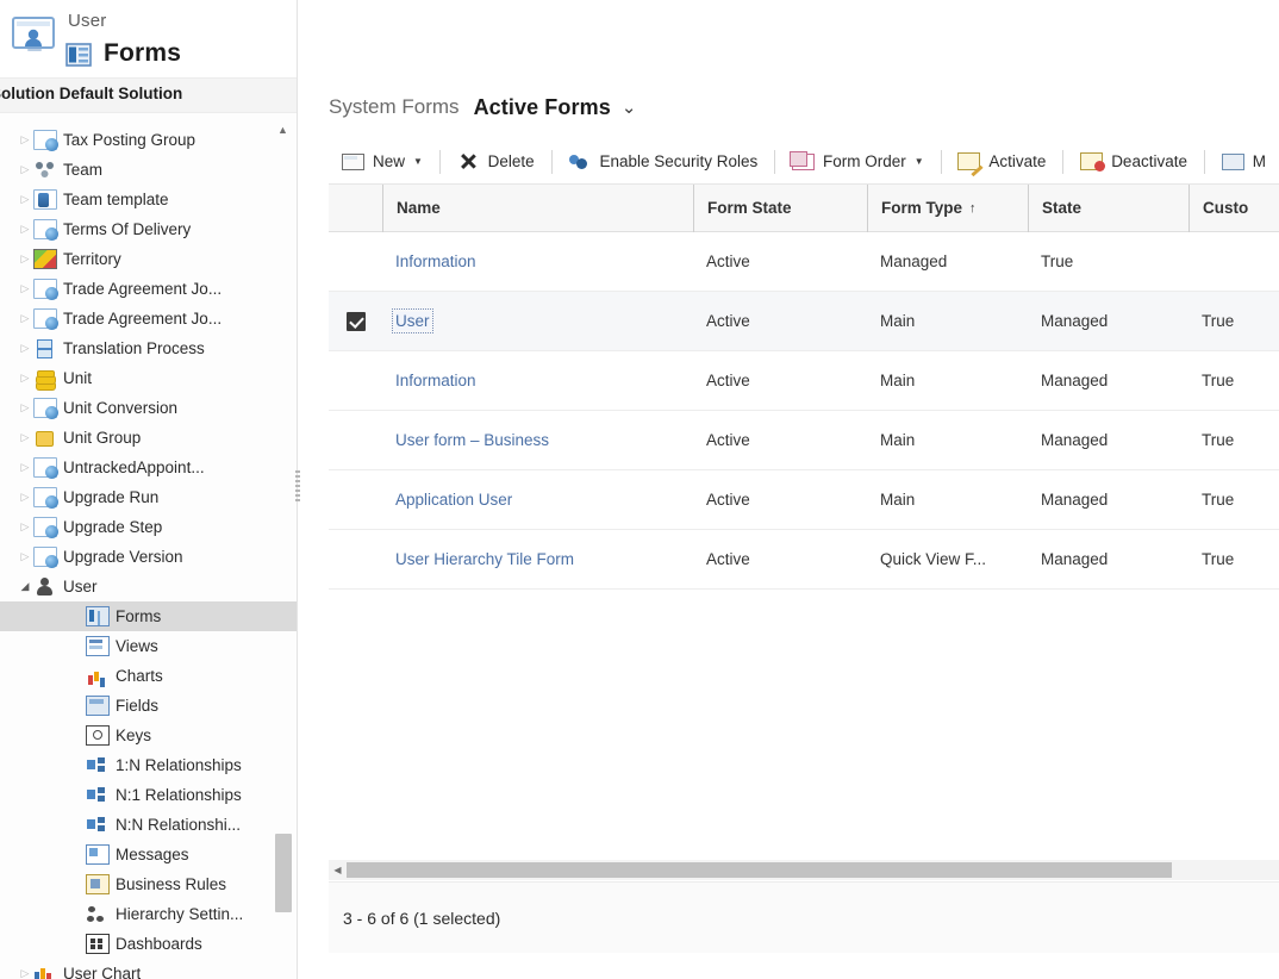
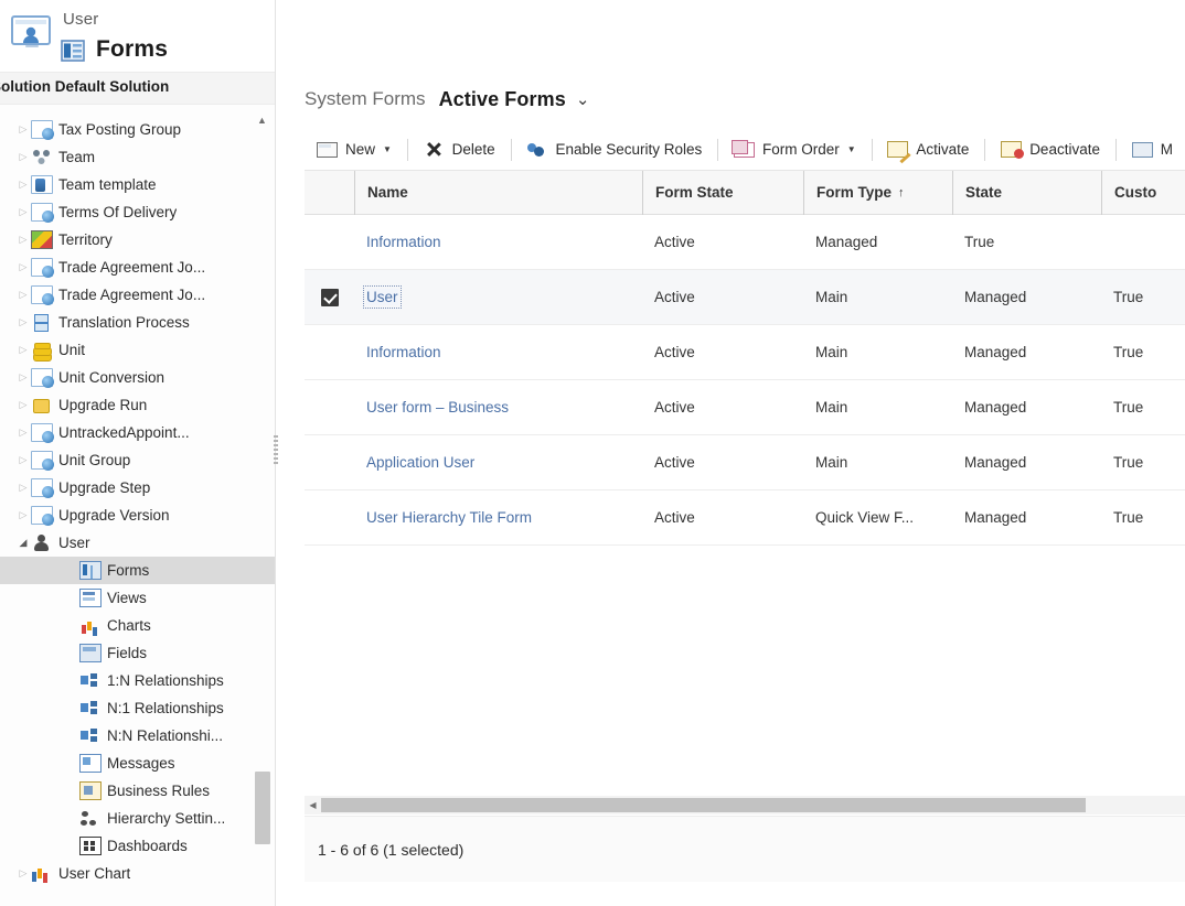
  User
  Forms
  olution Default Solution
  ▷
  Tax Posting Group
  ▷
  Team
  ▷
  Team template
  ▷
  Terms Of Delivery
  ▷
  Territory
  ▷
  Trade Agreement Jo...
  ▷
  Trade Agreement Jo...
  ▷
  Translation Process
  ▷
  Unit
  ▷
  Unit Conversion
  ▷
- Unit Group
+ Upgrade Run
  ▷
  UntrackedAppoint...
  ▷
- Upgrade Run
+ Unit Group
  ▷
  Upgrade Step
  ▷
  Upgrade Version
  ◢
  User
  Forms
  Views
  Charts
  Fields
- Keys
  1:N Relationships
  N:1 Relationships
  N:N Relationshi...
  Messages
  Business Rules
  Hierarchy Settin...
  Dashboards
  ▷
  User Chart
  ▲
  System Forms
  Active Forms
  ⌄
  New
  ▼
  Delete
  Enable Security Roles
  Form Order
  ▼
  Activate
  Deactivate
  M
  Name
  Form State
  Form Type
  ↑
  State
  Custo
  Information
  Active
  Managed
  True
  User
  Active
  Main
  Managed
  True
  Information
  Active
  Main
  Managed
  True
  User form – Business
  Active
  Main
  Managed
  True
  Application User
  Active
  Main
  Managed
  True
  User Hierarchy Tile Form
  Active
  Quick View F...
  Managed
  True
  ◀
- 3 - 6 of 6 (1 selected)
+ 1 - 6 of 6 (1 selected)
